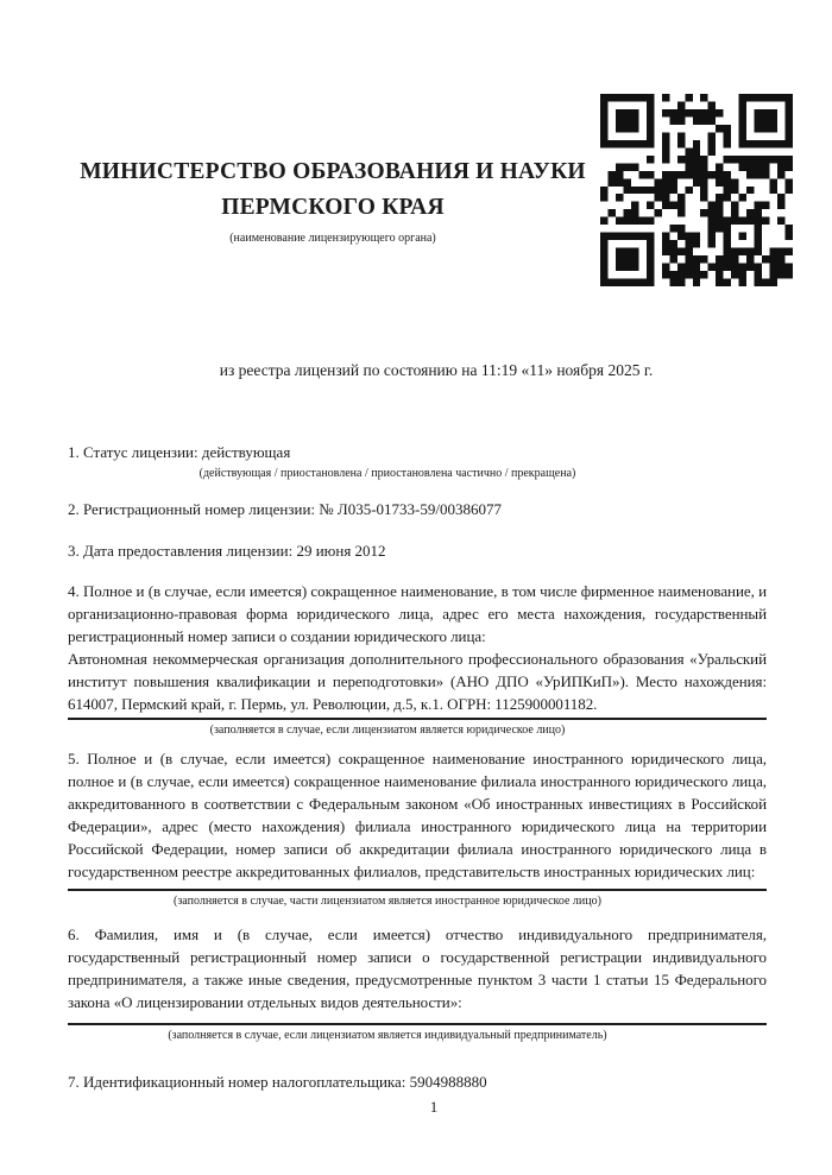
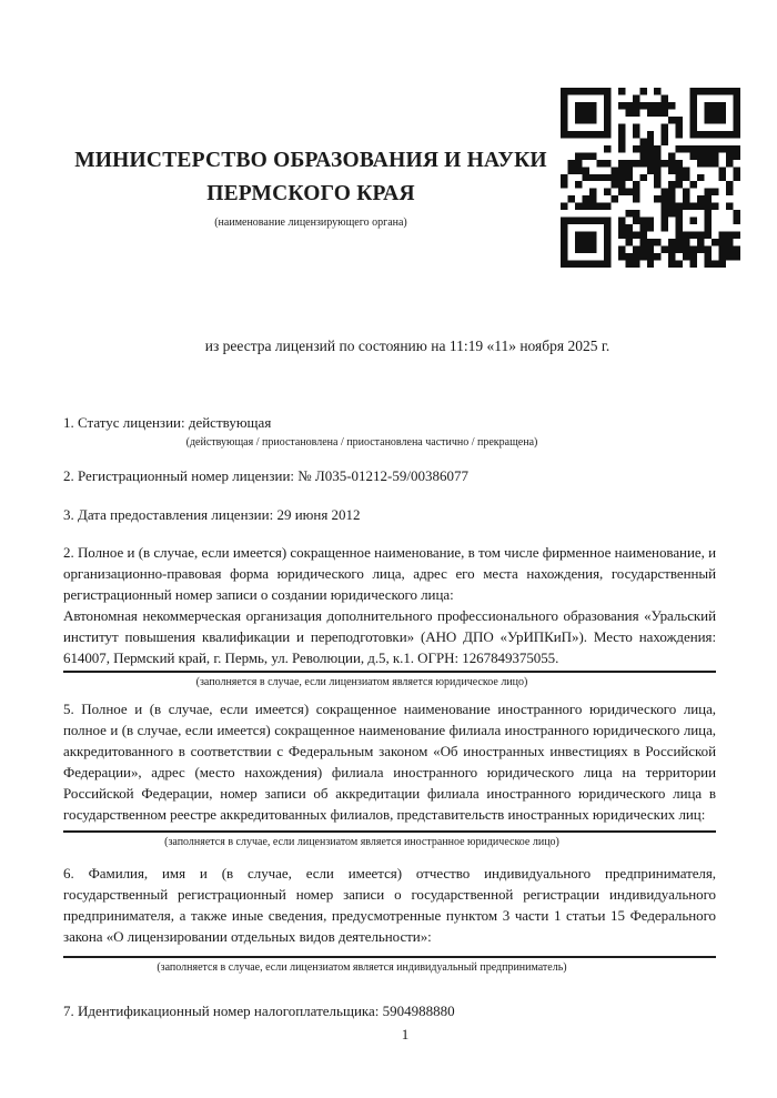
  МИНИСТЕРСТВО ОБРАЗОВАНИЯ И НАУКИ
  ПЕРМСКОГО КРАЯ
  (наименование лицензирующего органа)
  из реестра лицензий по состоянию на 11:19 «11» ноября 2025 г.
  1. Статус лицензии: действующая
  (действующая / приостановлена / приостановлена частично / прекращена)
- 2. Регистрационный номер лицензии: № Л035-01733-59/00386077
+ 2. Регистрационный номер лицензии: № Л035-01212-59/00386077
  3. Дата предоставления лицензии: 29 июня 2012
- 4. Полное и (в случае, если имеется) сокращенное наименование, в том числе фирменное наименование, и организационно-правовая форма юридического лица, адрес его места нахождения, государственный регистрационный номер записи о создании юридического лица:
+ 2. Полное и (в случае, если имеется) сокращенное наименование, в том числе фирменное наименование, и организационно-правовая форма юридического лица, адрес его места нахождения, государственный регистрационный номер записи о создании юридического лица:
- Автономная некоммерческая организация дополнительного профессионального образования «Уральский институт повышения квалификации и переподготовки» (АНО ДПО «УрИПКиП»). Место нахождения: 614007, Пермский край, г. Пермь, ул. Революции, д.5, к.1. ОГРН: 1125900001182.
+ Автономная некоммерческая организация дополнительного профессионального образования «Уральский институт повышения квалификации и переподготовки» (АНО ДПО «УрИПКиП»). Место нахождения: 614007, Пермский край, г. Пермь, ул. Революции, д.5, к.1. ОГРН: 1267849375055.
  (заполняется в случае, если лицензиатом является юридическое лицо)
  5. Полное и (в случае, если имеется) сокращенное наименование иностранного юридического лица, полное и (в случае, если имеется) сокращенное наименование филиала иностранного юридического лица, аккредитованного в соответствии с Федеральным законом «Об иностранных инвестициях в Российской Федерации», адрес (место нахождения) филиала иностранного юридического лица на территории Российской Федерации, номер записи об аккредитации филиала иностранного юридического лица в государственном реестре аккредитованных филиалов, представительств иностранных юридических лиц:
- (заполняется в случае, части лицензиатом является иностранное юридическое лицо)
+ (заполняется в случае, если лицензиатом является иностранное юридическое лицо)
  6. Фамилия, имя и (в случае, если имеется) отчество индивидуального предпринимателя, государственный регистрационный номер записи о государственной регистрации индивидуального предпринимателя, а также иные сведения, предусмотренные пунктом 3 части 1 статьи 15 Федерального закона «О лицензировании отдельных видов деятельности»:
  (заполняется в случае, если лицензиатом является индивидуальный предприниматель)
  7. Идентификационный номер налогоплательщика: 5904988880
  1
